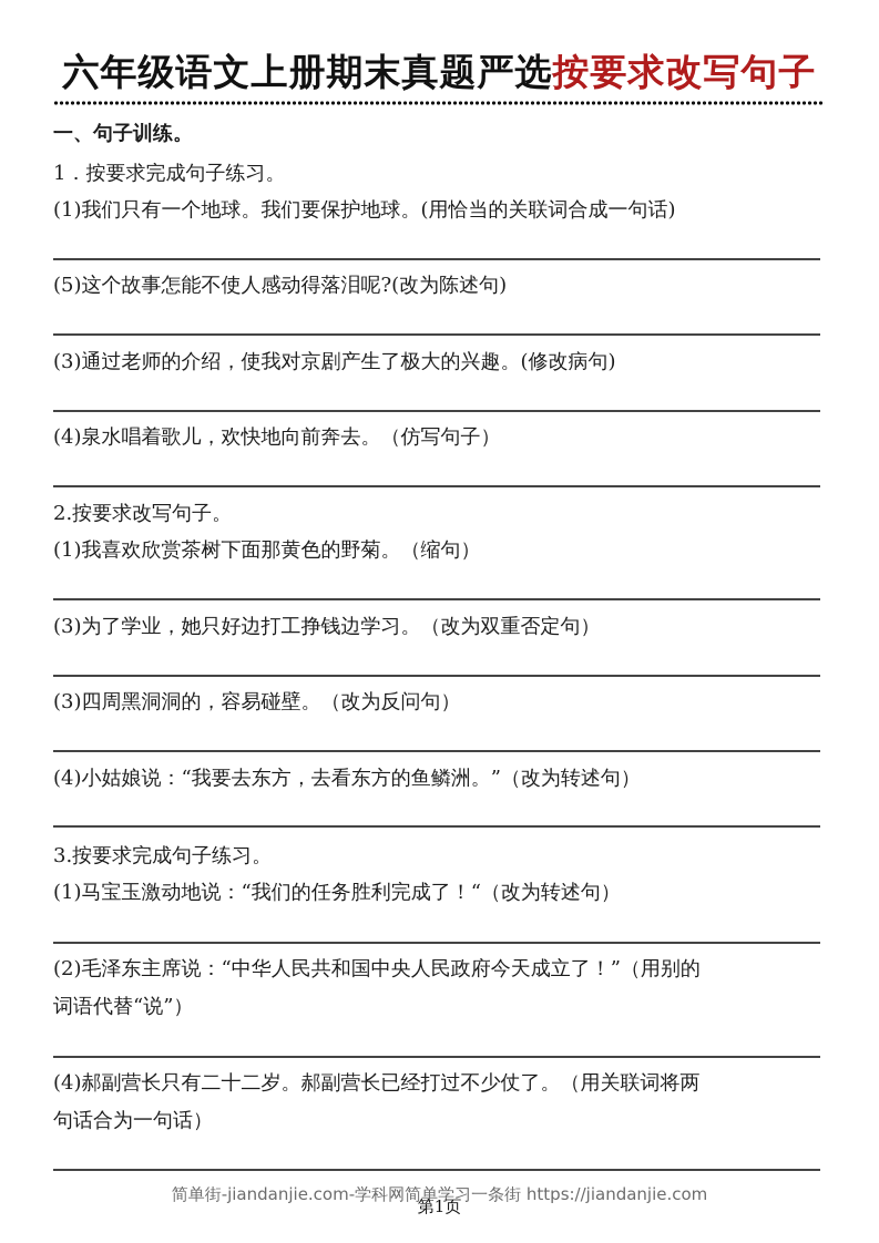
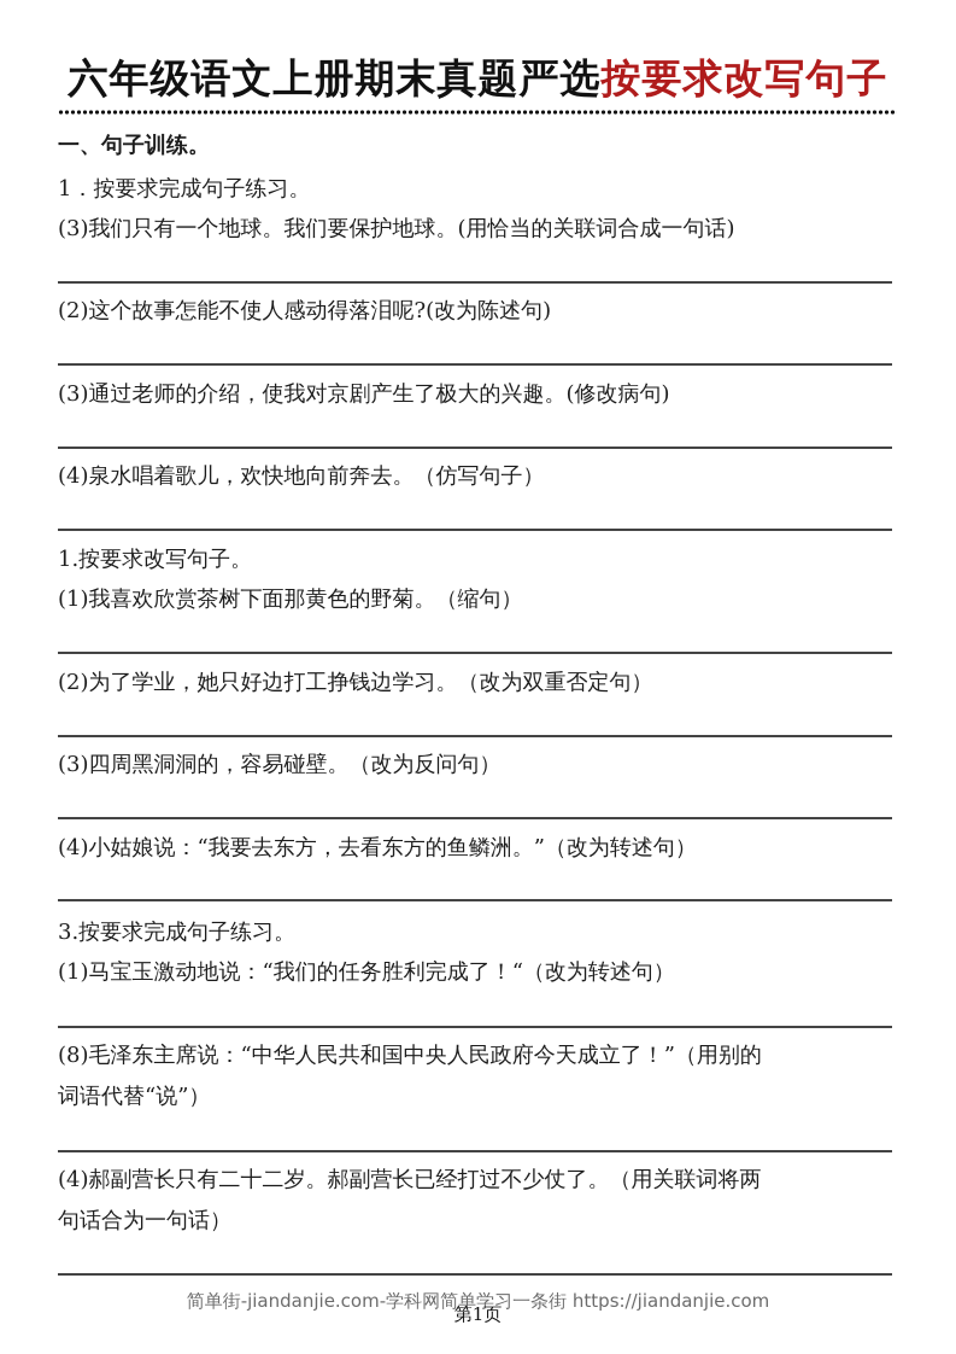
  六年级语文上册期末真题严选按要求改写句子
  一、句子训练。
  1．按要求完成句子练习。
- (1)我们只有一个地球。我们要保护地球。(用恰当的关联词合成一句话)
+ (3)我们只有一个地球。我们要保护地球。(用恰当的关联词合成一句话)
- (5)这个故事怎能不使人感动得落泪呢?(改为陈述句)
+ (2)这个故事怎能不使人感动得落泪呢?(改为陈述句)
  (3)通过老师的介绍，使我对京剧产生了极大的兴趣。(修改病句)
  (4)泉水唱着歌儿，欢快地向前奔去。（仿写句子）
- 2.按要求改写句子。
+ 1.按要求改写句子。
  (1)我喜欢欣赏茶树下面那黄色的野菊。（缩句）
- (3)为了学业，她只好边打工挣钱边学习。（改为双重否定句）
+ (2)为了学业，她只好边打工挣钱边学习。（改为双重否定句）
  (3)四周黑洞洞的，容易碰壁。（改为反问句）
  (4)小姑娘说：“我要去东方，去看东方的鱼鳞洲。”（改为转述句）
  3.按要求完成句子练习。
  (1)马宝玉激动地说：“我们的任务胜利完成了！“（改为转述句）
- (2)毛泽东主席说：“中华人民共和国中央人民政府今天成立了！”（用别的
+ (8)毛泽东主席说：“中华人民共和国中央人民政府今天成立了！”（用别的
  词语代替“说”）
  (4)郝副营长只有二十二岁。郝副营长已经打过不少仗了。（用关联词将两
  句话合为一句话）
  简单街-jiandanjie.com-学科网简单学习一条街 https://jiandanjie.com
  第1页
